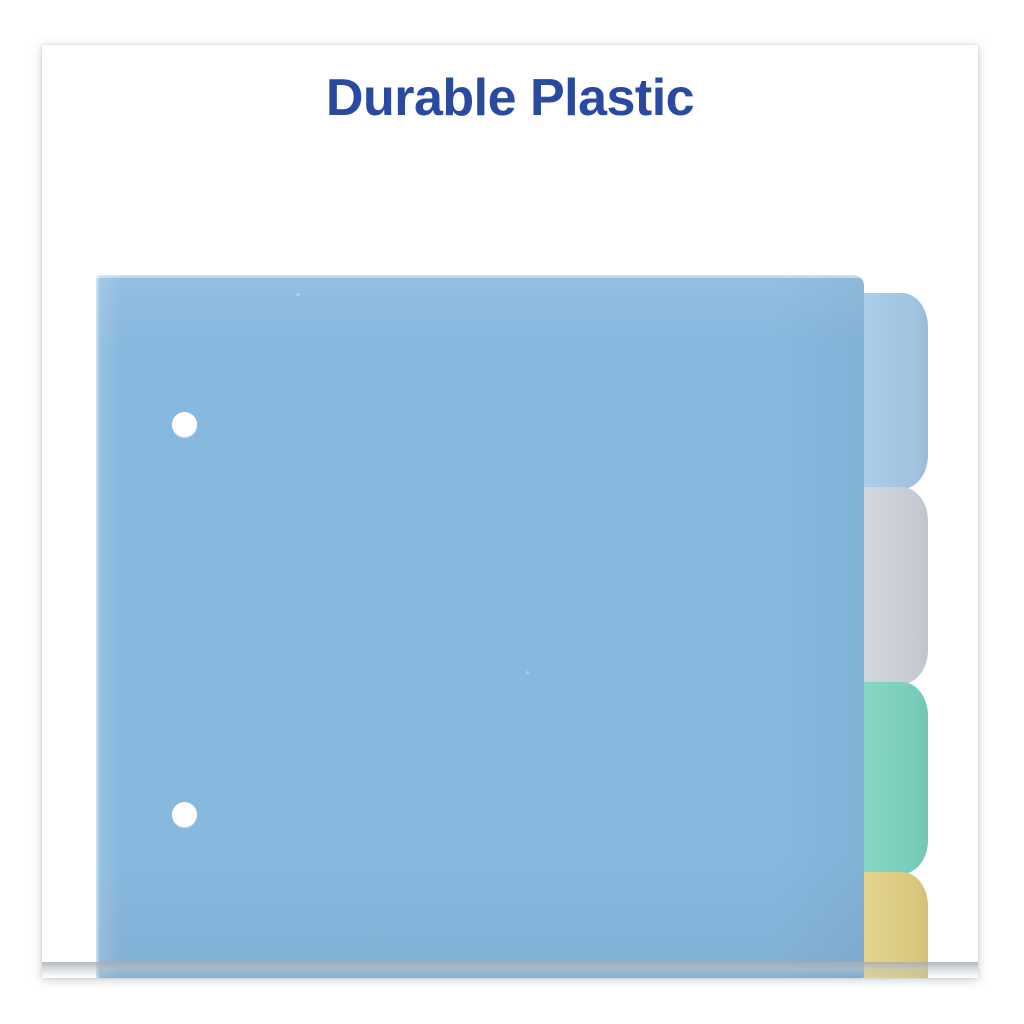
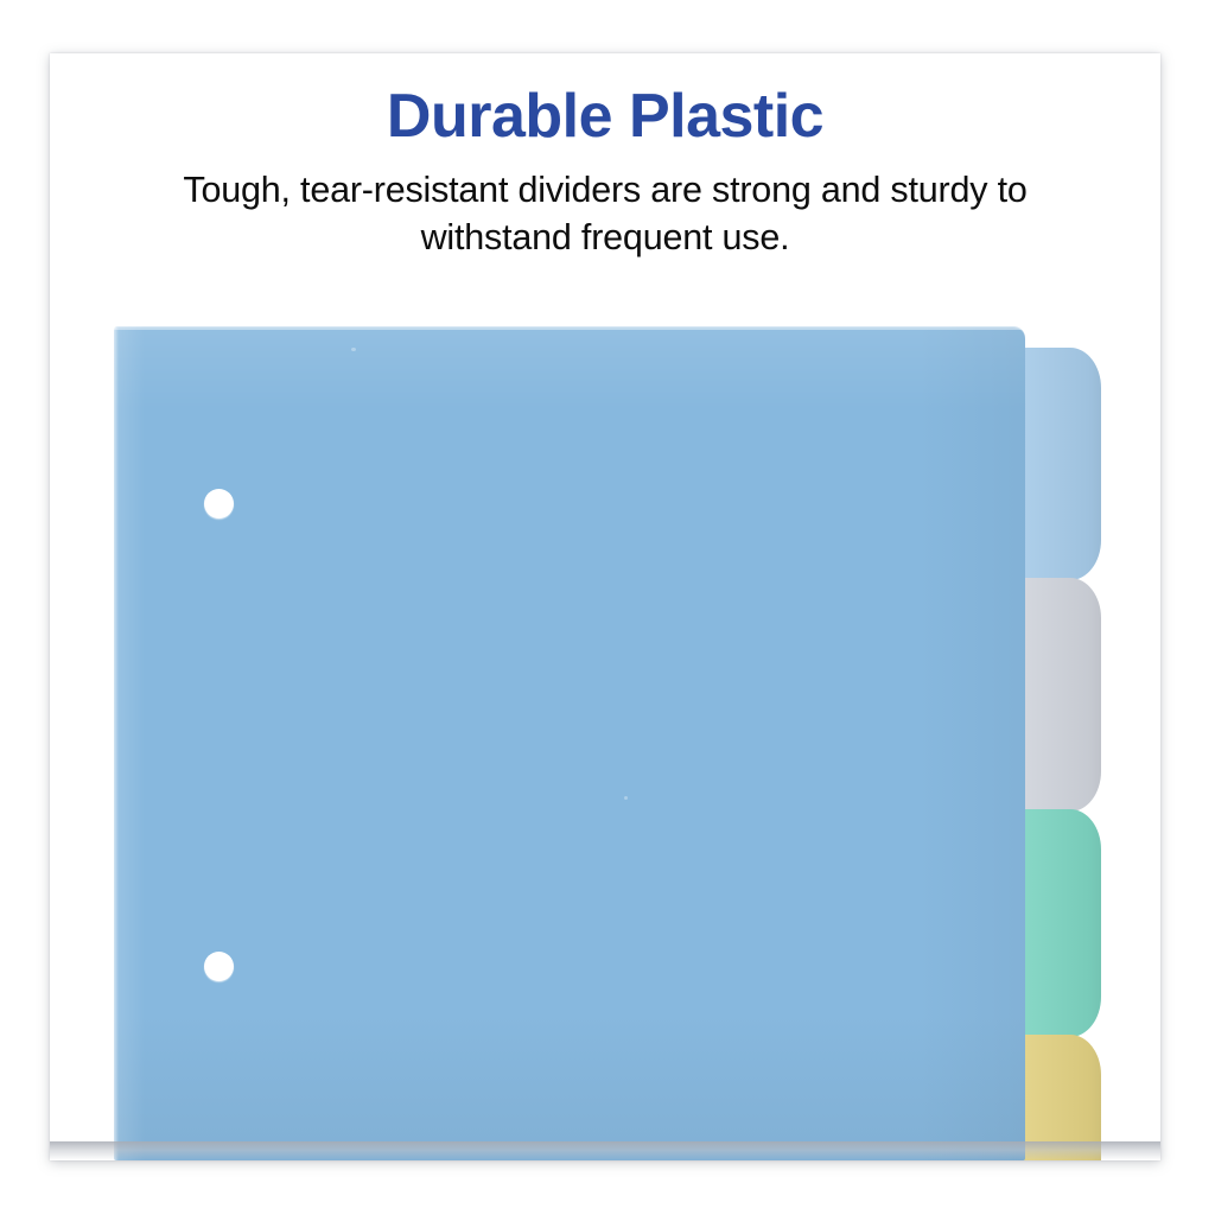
  Durable Plastic
+ Tough, tear-resistant dividers are strong and sturdy to withstand frequent use.
